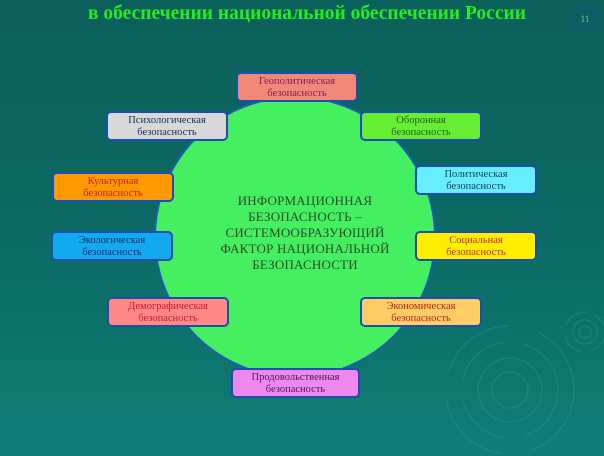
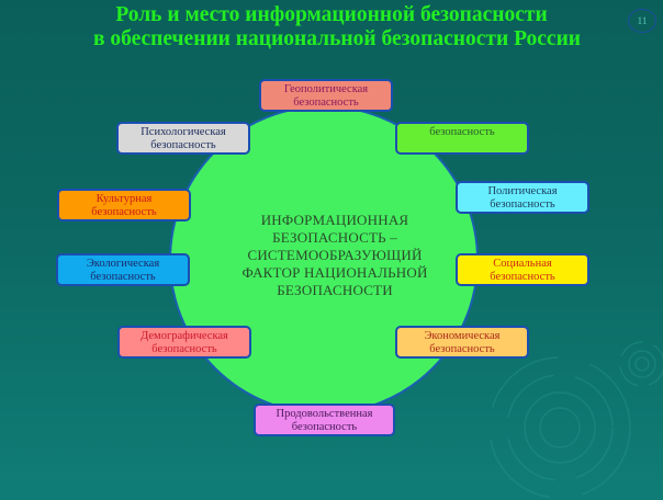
+ Роль и место информационной безопасности
- в обеспечении национальной обеспечении России
+ в обеспечении национальной безопасности России
  11
  ИНФОРМАЦИОННАЯ
  БЕЗОПАСНОСТЬ –
  СИСТЕМООБРАЗУЮЩИЙ
  ФАКТОР НАЦИОНАЛЬНОЙ
  БЕЗОПАСНОСТИ
  Геополитическая
  безопасность
  Психологическая
  безопасность
- Оборонная
  безопасность
  Культурная
  безопасность
  Политическая
  безопасность
  Экологическая
  безопасность
  Социальная
  безопасность
  Демографическая
  безопасность
  Экономическая
  безопасность
  Продовольственная
  безопасность
